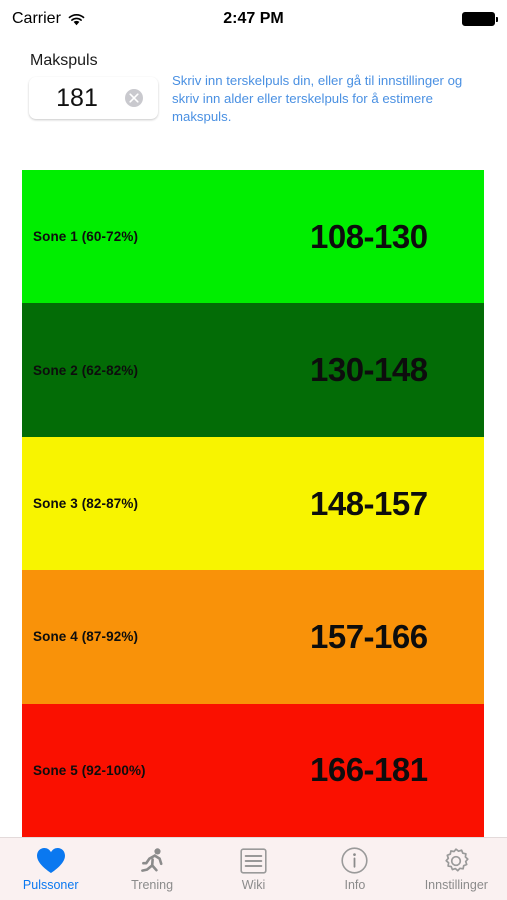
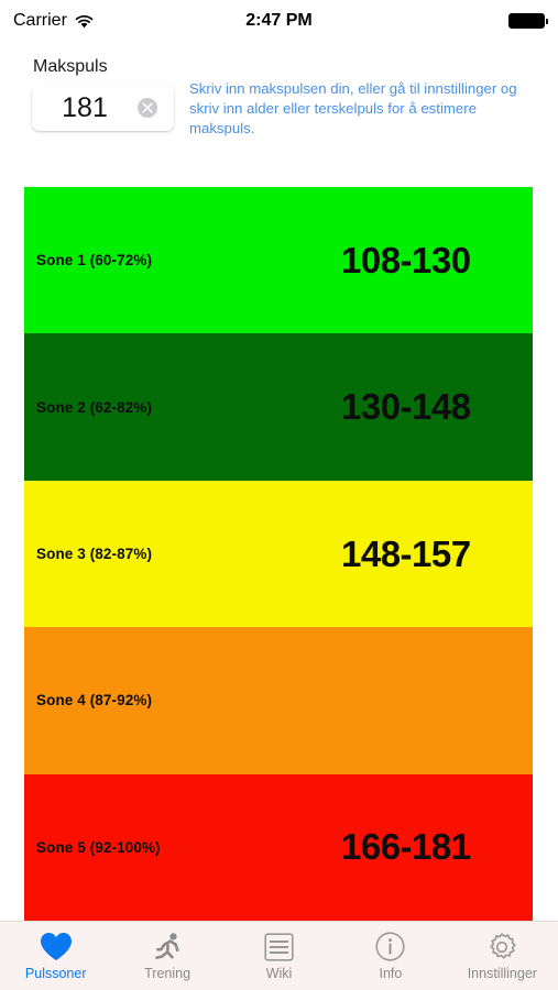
  Carrier
  2:47 PM
  Makspuls
  181
- Skriv inn terskelpuls din, eller gå til innstillinger og skriv inn alder eller terskelpuls for å estimere makspuls.
+ Skriv inn makspulsen din, eller gå til innstillinger og skriv inn alder eller terskelpuls for å estimere makspuls.
  Sone 1 (60-72%)
  108-130
  Sone 2 (62-82%)
  130-148
  Sone 3 (82-87%)
  148-157
  Sone 4 (87-92%)
- 157-166
  Sone 5 (92-100%)
  166-181
  Pulssoner
  Trening
  Wiki
  Info
  Innstillinger
